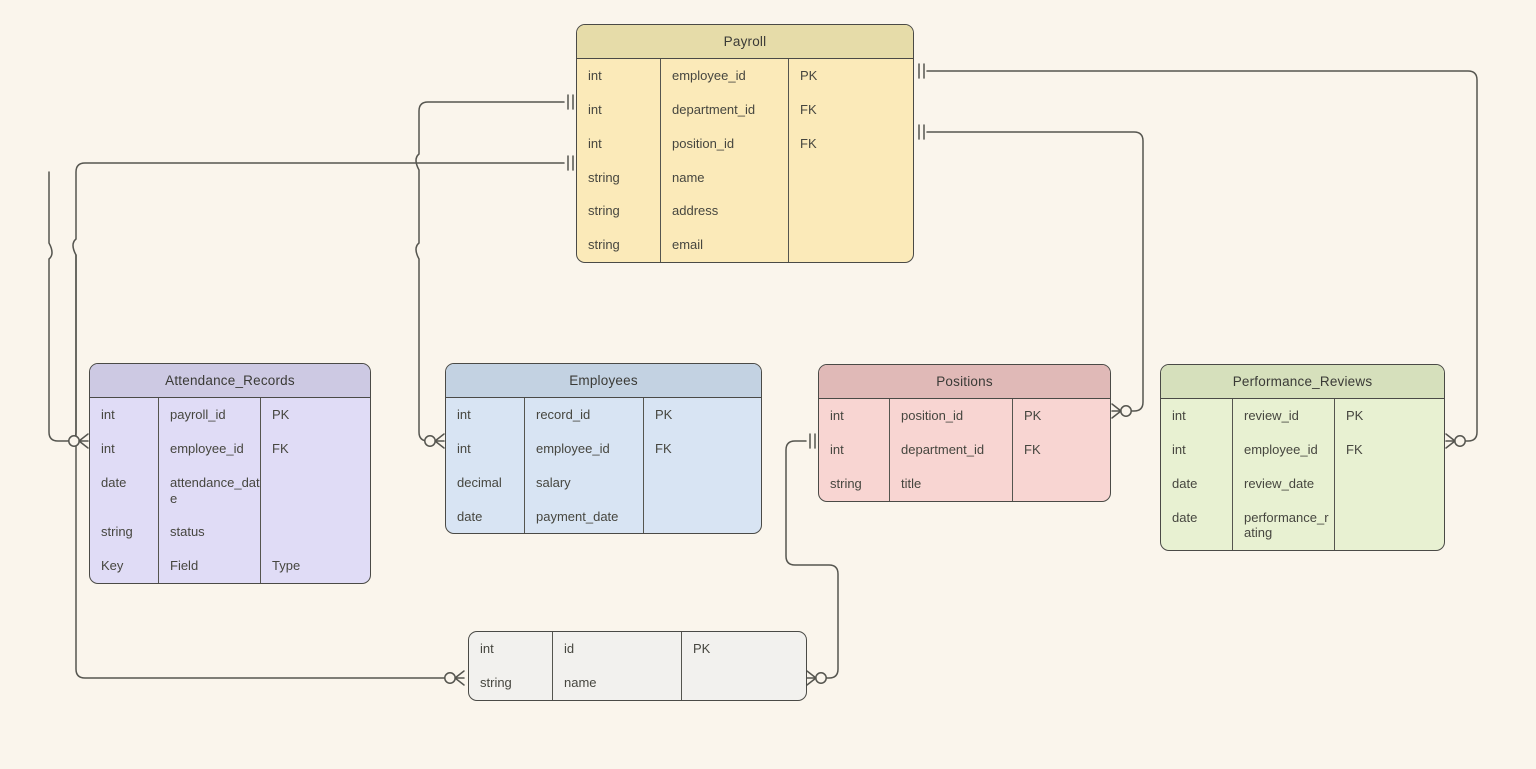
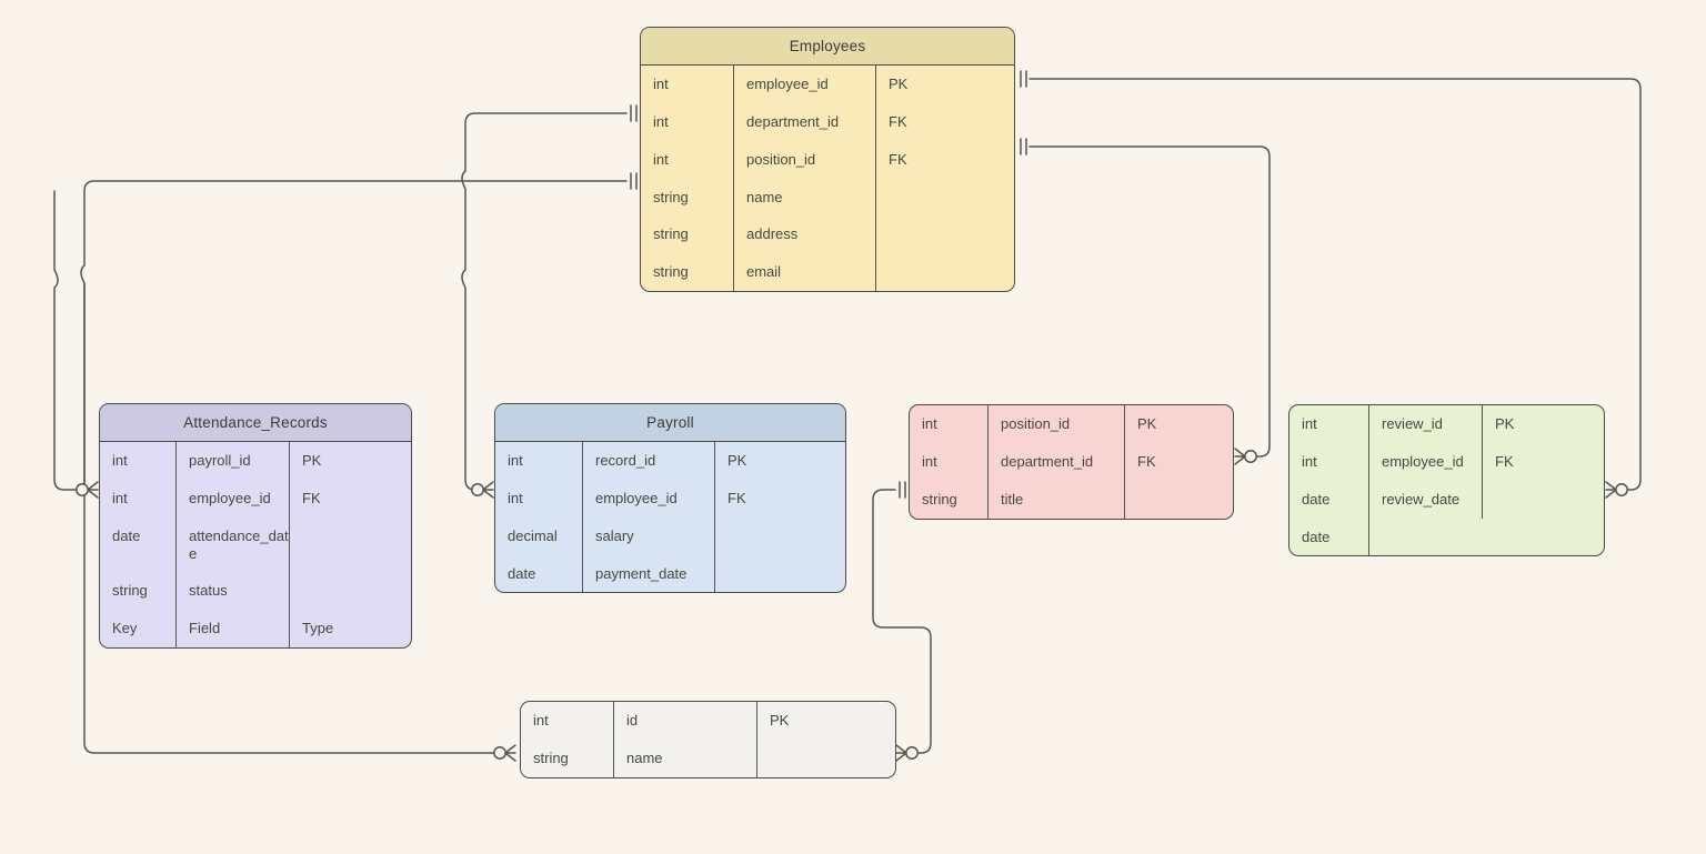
- Payroll
+ Employees
  int
  employee_id
  PK
  int
  department_id
  FK
  int
  position_id
  FK
  string
  name
  string
  address
  string
  email
  Attendance_Records
  int
  payroll_id
  PK
  int
  employee_id
  FK
  date
  attendance_date
  string
  status
  Key
  Field
  Type
- Employees
+ Payroll
  int
  record_id
  PK
  int
  employee_id
  FK
  decimal
  salary
  date
  payment_date
- Positions
  int
  position_id
  PK
  int
  department_id
  FK
  string
  title
- Performance_Reviews
  int
  review_id
  PK
  int
  employee_id
  FK
  date
  review_date
  date
- performance_rating
  int
  id
  PK
  string
  name
